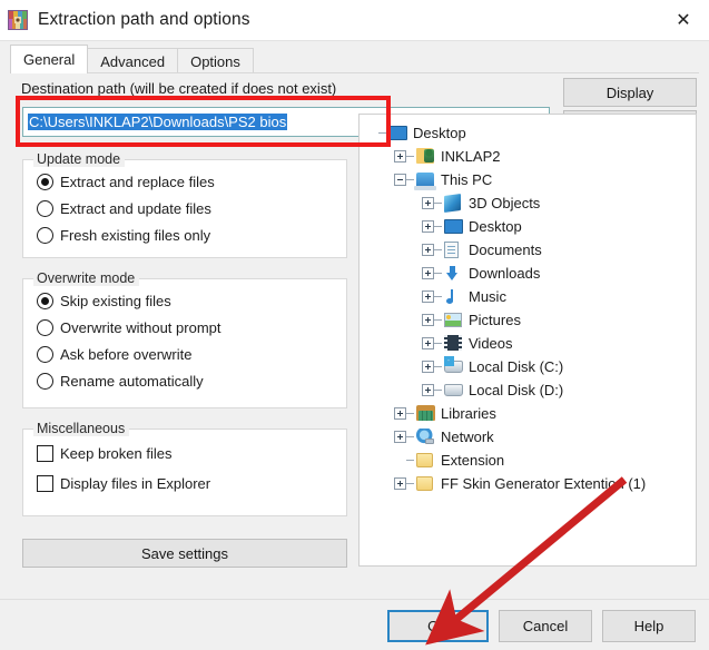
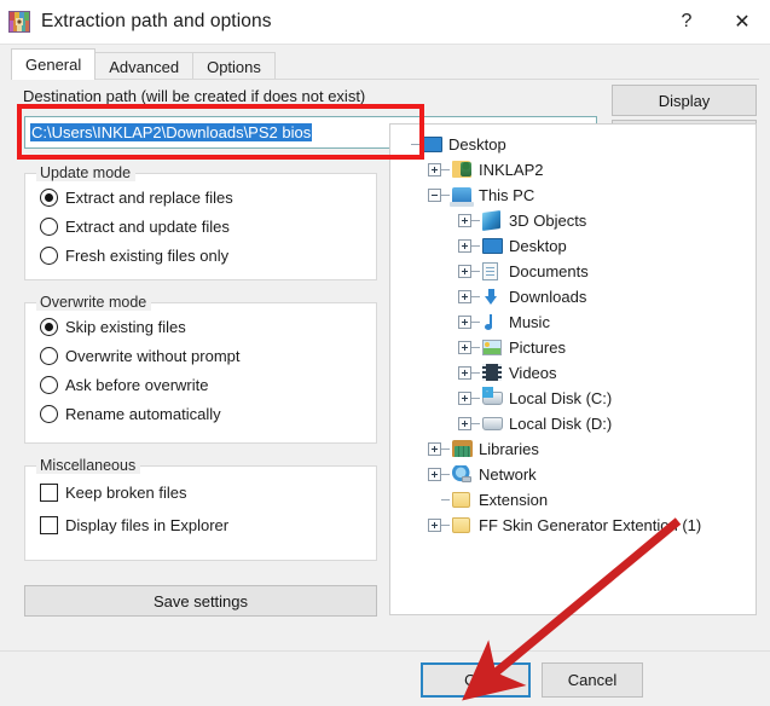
  Extraction path and options
+ ?
  ✕
  General
  Advanced
  Options
  Destination path (will be created if does not exist)
  C:\Users\INKLAP2\Downloads\PS2 bios
  Display
  Update mode
  Extract and replace files
  Extract and update files
  Fresh existing files only
  Overwrite mode
  Skip existing files
  Overwrite without prompt
  Ask before overwrite
  Rename automatically
  Miscellaneous
  Keep broken files
  Display files in Explorer
  Save settings
  Desktop
  INKLAP2
  This PC
  3D Objects
  Desktop
  Documents
  Downloads
  Music
  Pictures
  Videos
  Local Disk (C:)
  Local Disk (D:)
  Libraries
  Network
  Extension
  FF Skin Generator Extentio (1)
  OK
  Cancel
- Help
